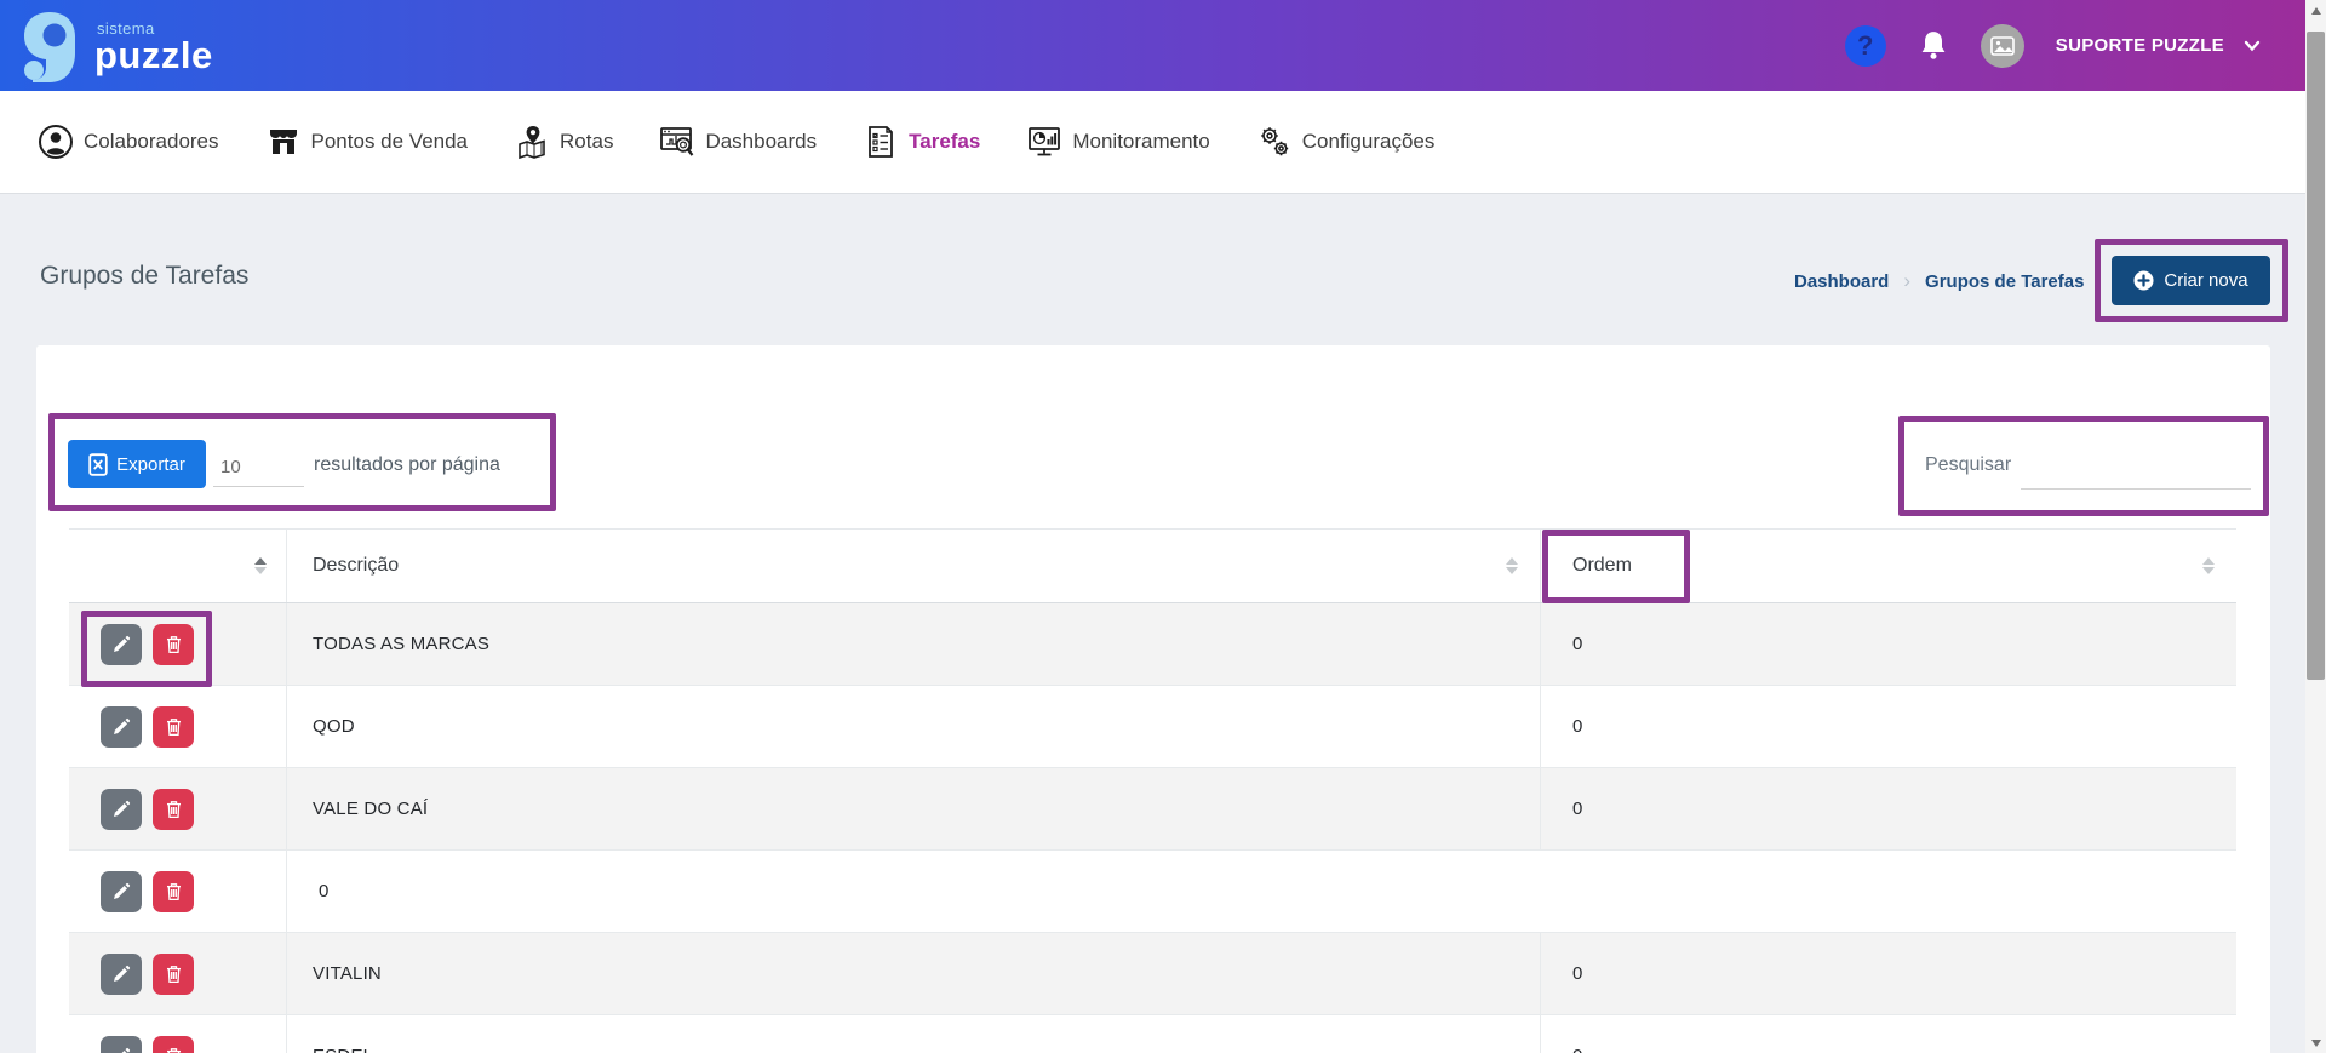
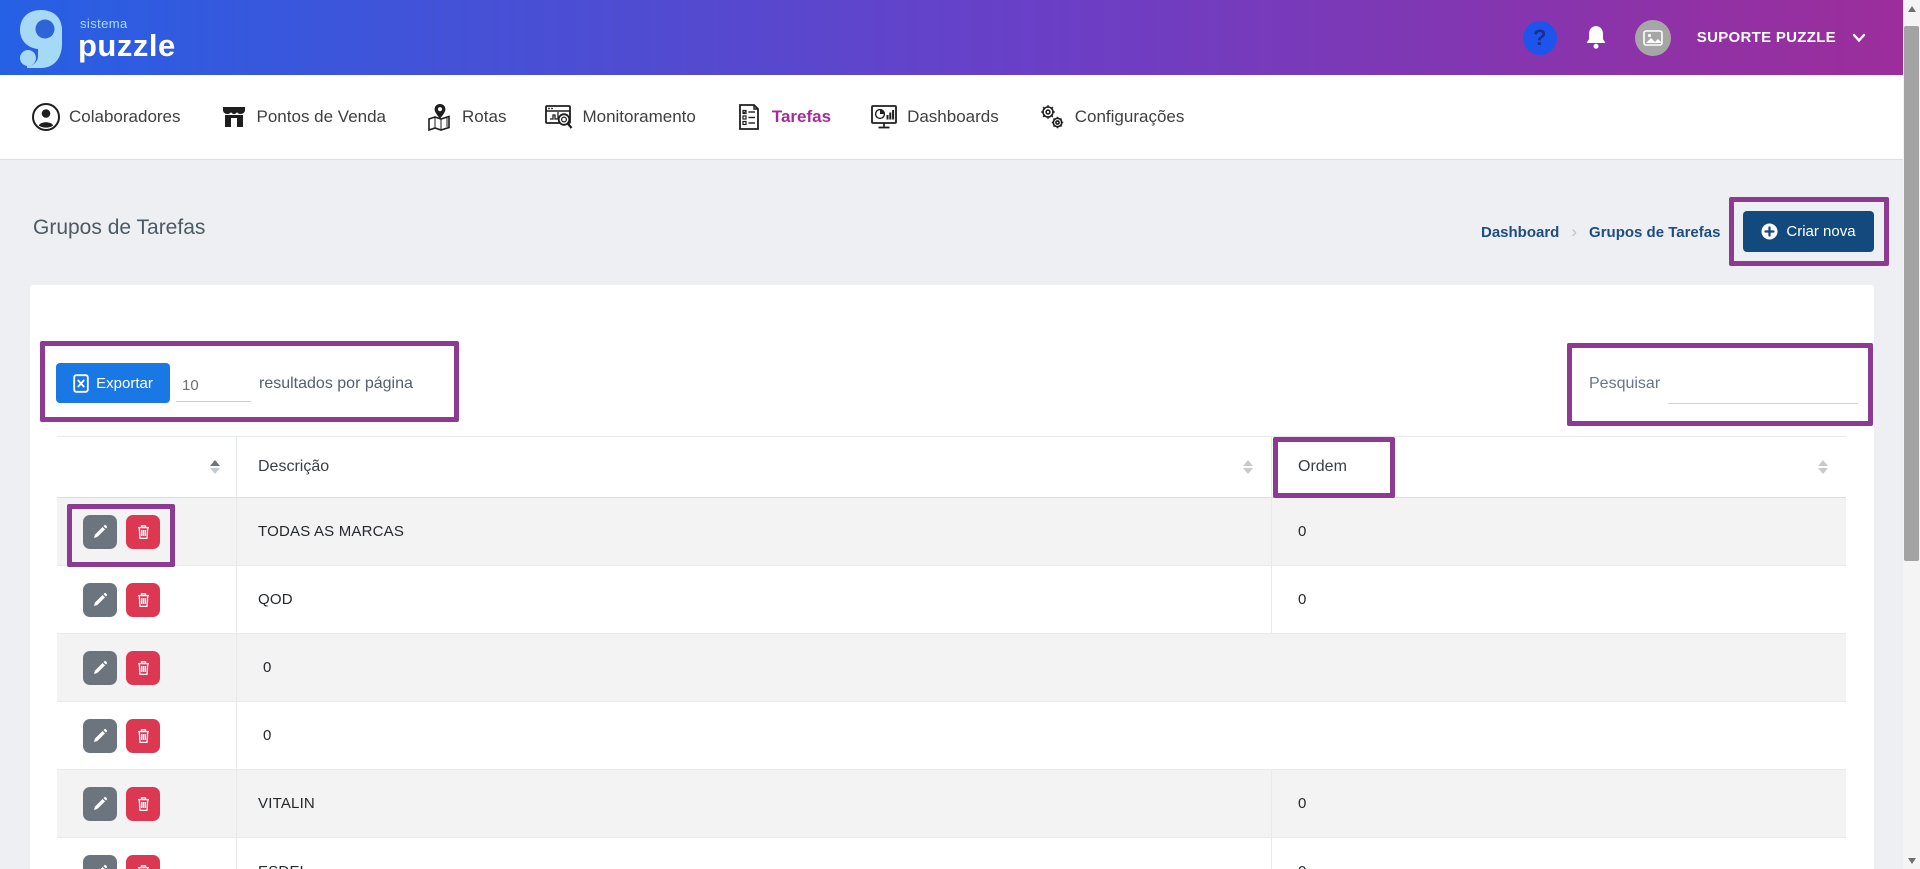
  sistema
  puzzle
  ?
  SUPORTE PUZZLE
  Colaboradores
  Pontos de Venda
  Rotas
- Dashboards
+ Monitoramento
  Tarefas
- Monitoramento
+ Dashboards
  Configurações
  Grupos de Tarefas
  Dashboard
  ›
  Grupos de Tarefas
  Criar nova
  Exportar
  10
  resultados por página
  Pesquisar
  Descrição
  Ordem
  TODAS AS MARCAS
  0
  QOD
  0
- VALE DO CAÍ
  0
  0
  VITALIN
  0
